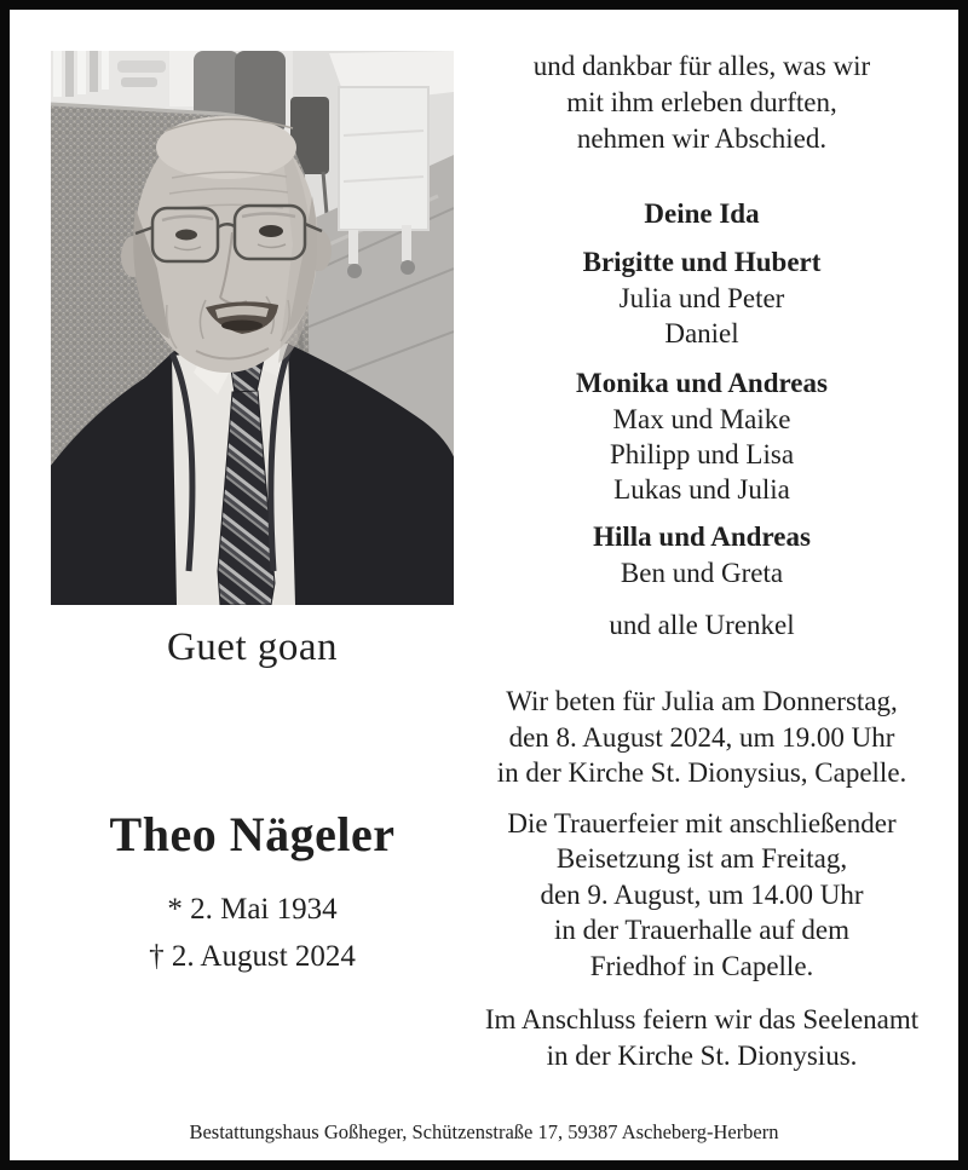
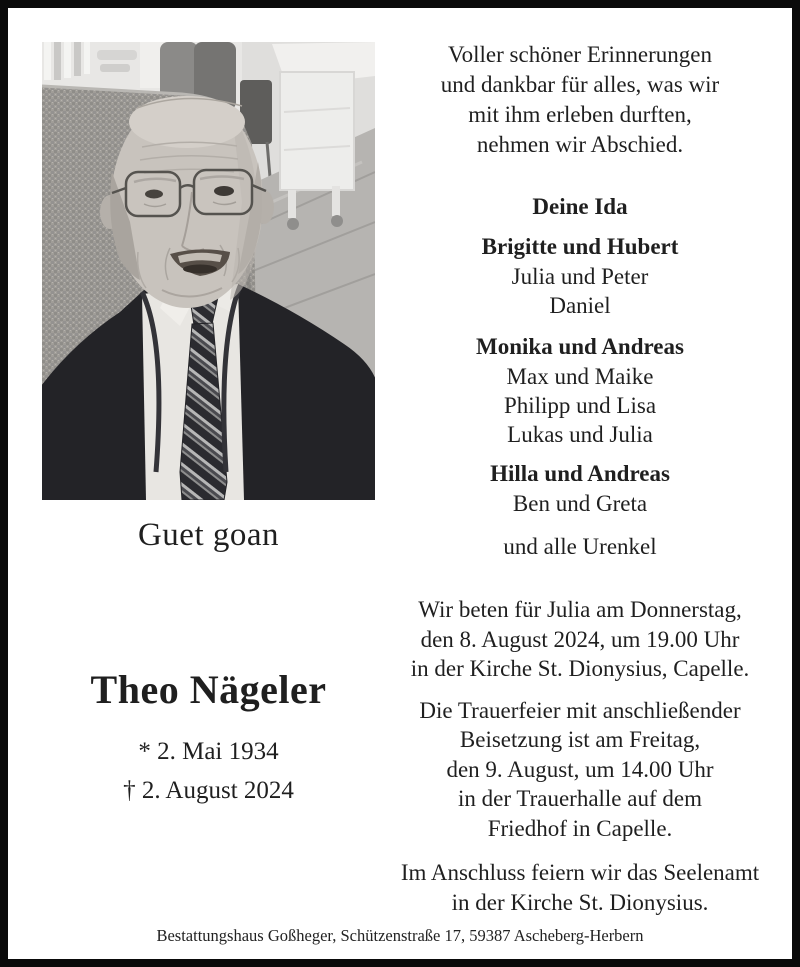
  Guet goan
  Theo Nägeler
  * 2. Mai 1934
  † 2. August 2024
+ Voller schöner Erinnerungen
  und dankbar für alles, was wir
  mit ihm erleben durften,
  nehmen wir Abschied.
  Deine Ida
  Brigitte und Hubert
  Julia und Peter
  Daniel
  Monika und Andreas
  Max und Maike
  Philipp und Lisa
  Lukas und Julia
  Hilla und Andreas
  Ben und Greta
  und alle Urenkel
  Wir beten für Julia am Donnerstag,
  den 8. August 2024, um 19.00 Uhr
  in der Kirche St. Dionysius, Capelle.
  Die Trauerfeier mit anschließender
  Beisetzung ist am Freitag,
  den 9. August, um 14.00 Uhr
  in der Trauerhalle auf dem
  Friedhof in Capelle.
  Im Anschluss feiern wir das Seelenamt
  in der Kirche St. Dionysius.
  Bestattungshaus Goßheger, Schützenstraße 17, 59387 Ascheberg-Herbern
